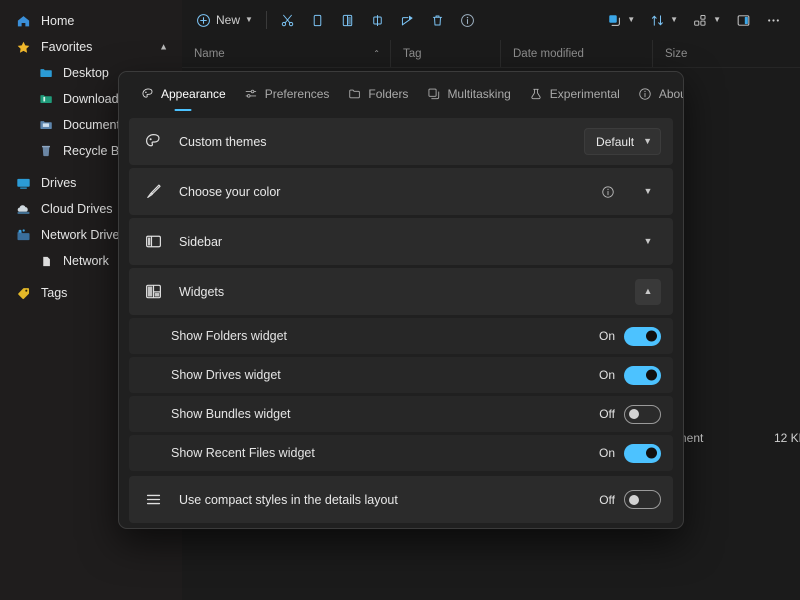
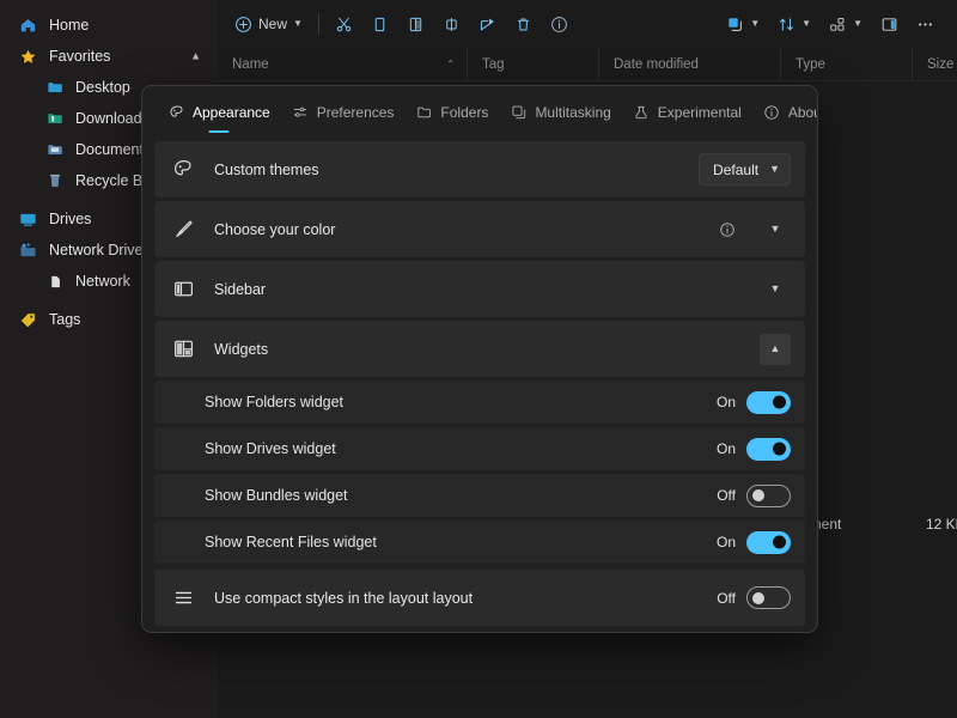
  Home
  Favorites
  ▲
  Desktop
  Download
  Documen
  Recycle B
  Drives
- Cloud Drives
  Network Drive
  Network
  Tags
  New
  ▼
  ▼
  ▼
  ▼
  Name
  ⌃
  Tag
  Date modified
+ Type
  Size
  12 K
  Appearance
  Preferences
  Folders
  Multitasking
  Experimental
  Custom themes
  Default
  ▼
  Choose your color
  ▼
  Sidebar
  ▼
  Widgets
  ▲
  Show Folders widget
  On
  Show Drives widget
  On
  Show Bundles widget
  Off
  Show Recent Files widget
  On
- Use compact styles in the details layout
+ Use compact styles in the layout layout
  Off
